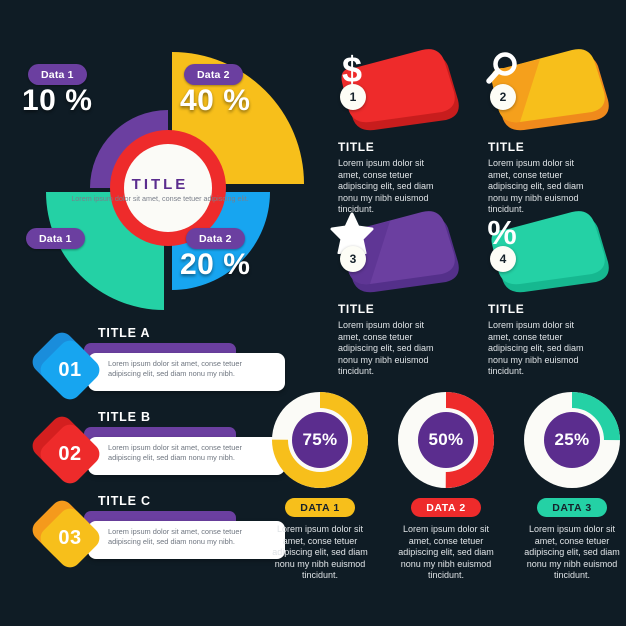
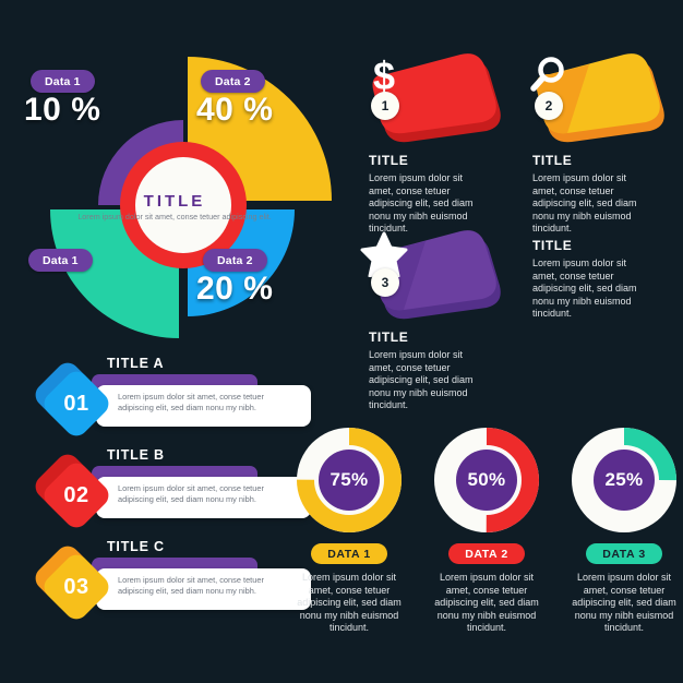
  TITLE
  Lorem ipsum dolor sit amet, conse tetuer adipiscing elit.
  Data 1
  10 %
  Data 2
  40 %
  Data 1
  Data 2
  20 %
  $
  1
  TITLE
  Lorem ipsum dolor sit amet, conse tetuer adipiscing elit, sed diam nonu my nibh euismod tincidunt.
  2
  TITLE
  Lorem ipsum dolor sit amet, conse tetuer adipiscing elit, sed diam nonu my nibh euismod tincidunt.
  3
  TITLE
  Lorem ipsum dolor sit amet, conse tetuer adipiscing elit, sed diam nonu my nibh euismod tincidunt.
- %
- 4
  TITLE
  Lorem ipsum dolor sit amet, conse tetuer adipiscing elit, sed diam nonu my nibh euismod tincidunt.
  TITLE A
  Lorem ipsum dolor sit amet, conse tetuer adipiscing elit, sed diam nonu my nibh.
  01
  TITLE B
  Lorem ipsum dolor sit amet, conse tetuer adipiscing elit, sed diam nonu my nibh.
  02
  TITLE C
  Lorem ipsum dolor sit amet, conse tetuer adipiscing elit, sed diam nonu my nibh.
  03
  75%
  DATA 1
  Lorem ipsum dolor sit amet, conse tetuer adipiscing elit, sed diam nonu my nibh euismod tincidunt.
  50%
  DATA 2
  Lorem ipsum dolor sit amet, conse tetuer adipiscing elit, sed diam nonu my nibh euismod tincidunt.
  25%
  DATA 3
  Lorem ipsum dolor sit amet, conse tetuer adipiscing elit, sed diam nonu my nibh euismod tincidunt.
